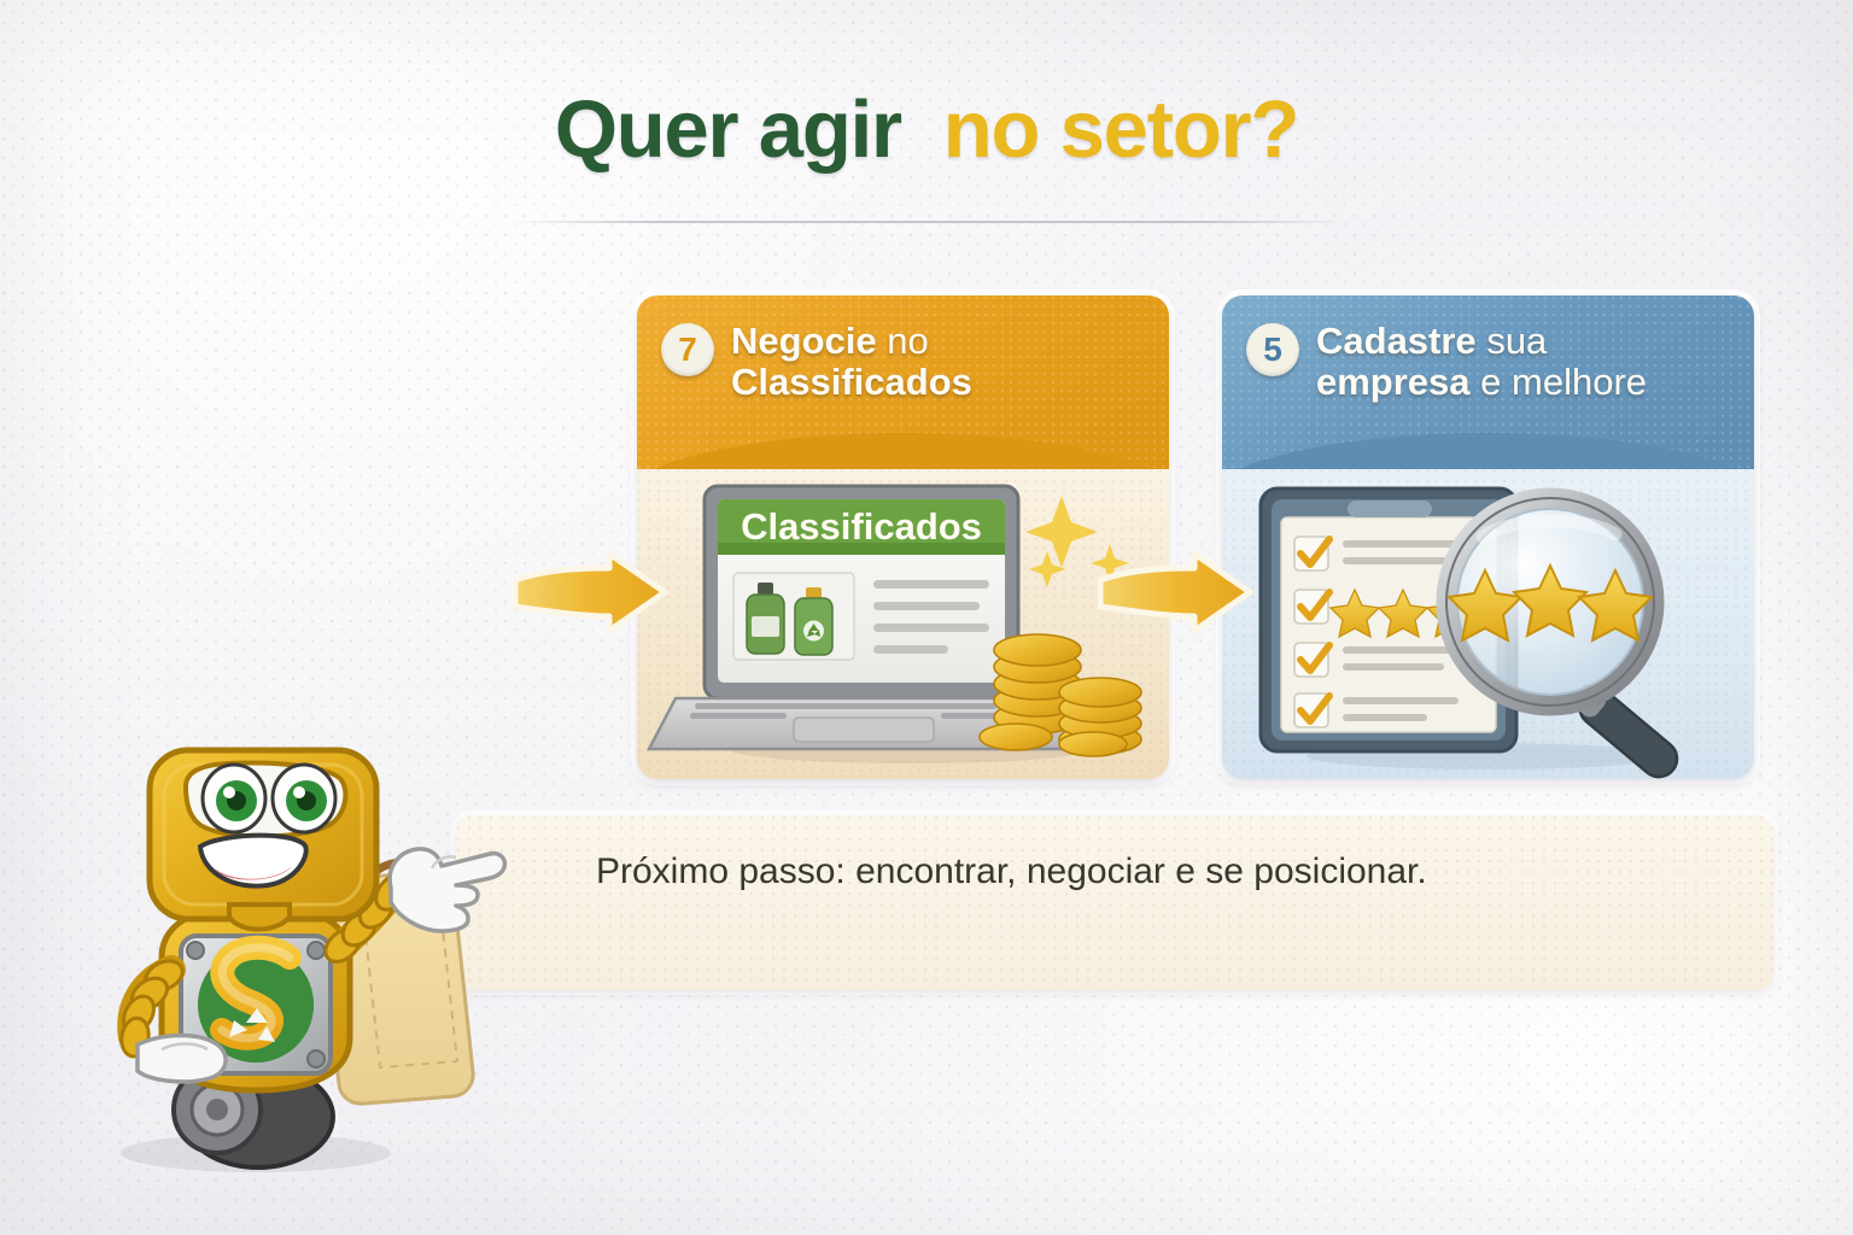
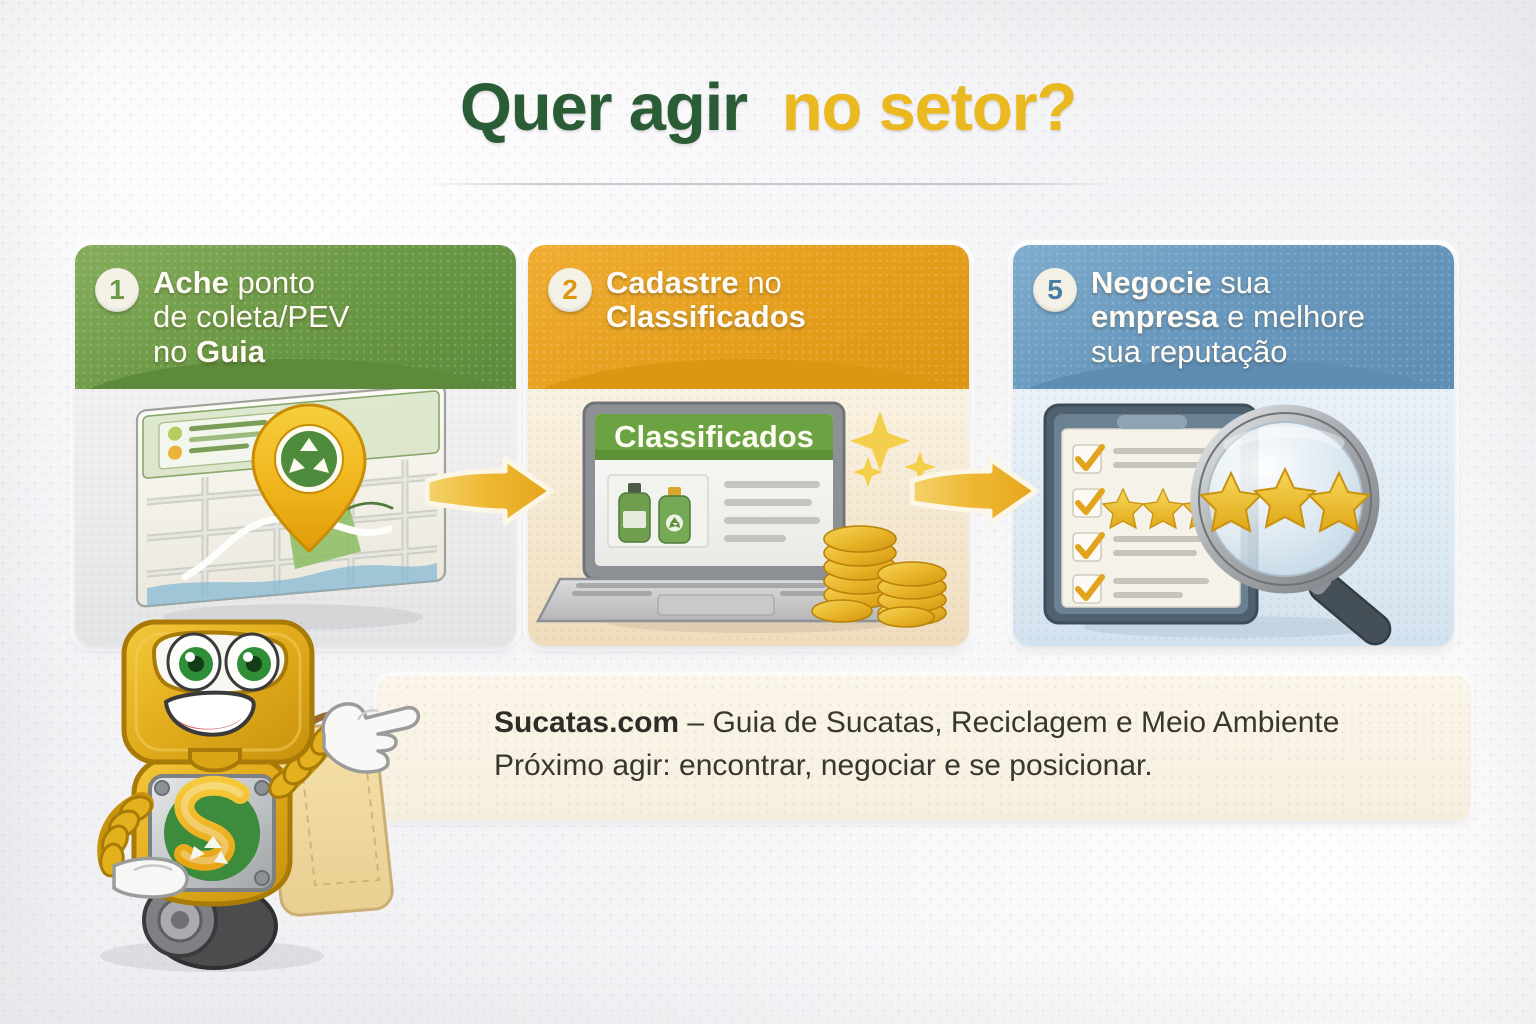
  Quer agir no setor?
+ 1
+ Ache ponto
+ de coleta/PEV
+ no Guia
- 7
+ 2
- Negocie no
+ Cadastre no
  Classificados
  Classificados
  5
- Cadastre sua
+ Negocie sua
  empresa e melhore
+ sua reputação
+ Sucatas.com – Guia de Sucatas, Reciclagem e Meio Ambiente
- Próximo passo: encontrar, negociar e se posicionar.
+ Próximo agir: encontrar, negociar e se posicionar.
